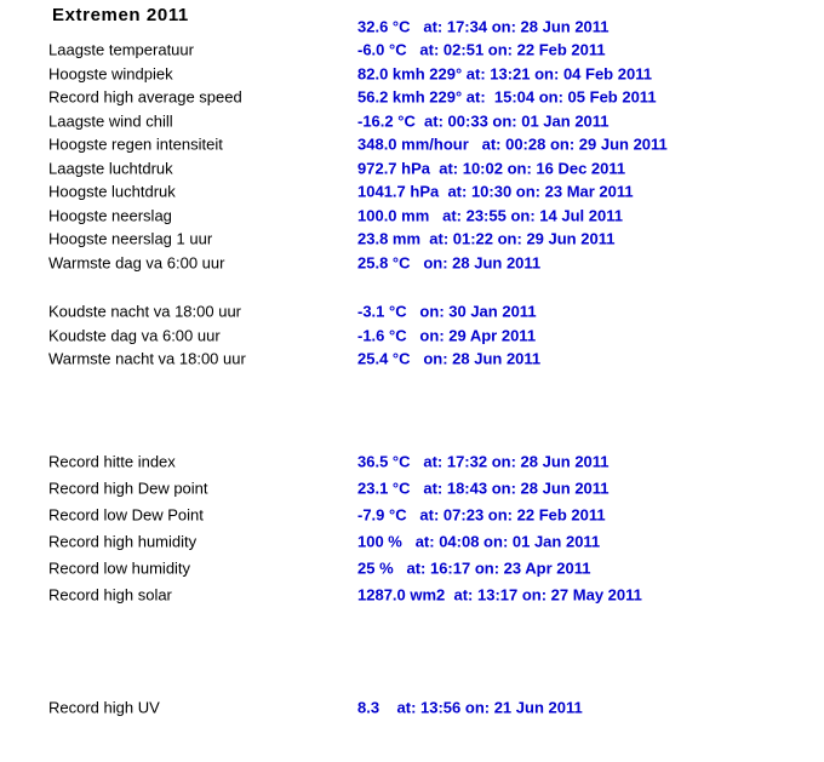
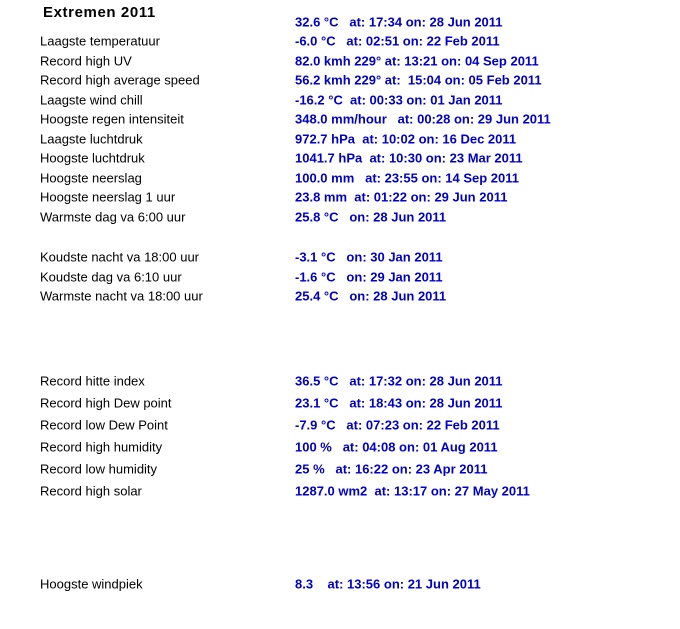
  Extremen 2011
  32.6 °C at: 17:34 on: 28 Jun 2011
  Laagste temperatuur
  -6.0 °C at: 02:51 on: 22 Feb 2011
- Hoogste windpiek
+ Record high UV
- 82.0 kmh 229° at: 13:21 on: 04 Feb 2011
+ 82.0 kmh 229° at: 13:21 on: 04 Sep 2011
  Record high average speed
  56.2 kmh 229° at: 15:04 on: 05 Feb 2011
  Laagste wind chill
  -16.2 °C at: 00:33 on: 01 Jan 2011
  Hoogste regen intensiteit
  348.0 mm/hour at: 00:28 on: 29 Jun 2011
  Laagste luchtdruk
  972.7 hPa at: 10:02 on: 16 Dec 2011
  Hoogste luchtdruk
  1041.7 hPa at: 10:30 on: 23 Mar 2011
  Hoogste neerslag
- 100.0 mm at: 23:55 on: 14 Jul 2011
+ 100.0 mm at: 23:55 on: 14 Sep 2011
  Hoogste neerslag 1 uur
  23.8 mm at: 01:22 on: 29 Jun 2011
  Warmste dag va 6:00 uur
  25.8 °C on: 28 Jun 2011
  Koudste nacht va 18:00 uur
  -3.1 °C on: 30 Jan 2011
- Koudste dag va 6:00 uur
+ Koudste dag va 6:10 uur
- -1.6 °C on: 29 Apr 2011
+ -1.6 °C on: 29 Jan 2011
  Warmste nacht va 18:00 uur
  25.4 °C on: 28 Jun 2011
  Record hitte index
  36.5 °C at: 17:32 on: 28 Jun 2011
  Record high Dew point
  23.1 °C at: 18:43 on: 28 Jun 2011
  Record low Dew Point
  -7.9 °C at: 07:23 on: 22 Feb 2011
  Record high humidity
- 100 % at: 04:08 on: 01 Jan 2011
+ 100 % at: 04:08 on: 01 Aug 2011
  Record low humidity
- 25 % at: 16:17 on: 23 Apr 2011
+ 25 % at: 16:22 on: 23 Apr 2011
  Record high solar
  1287.0 wm2 at: 13:17 on: 27 May 2011
- Record high UV
+ Hoogste windpiek
  8.3 at: 13:56 on: 21 Jun 2011
